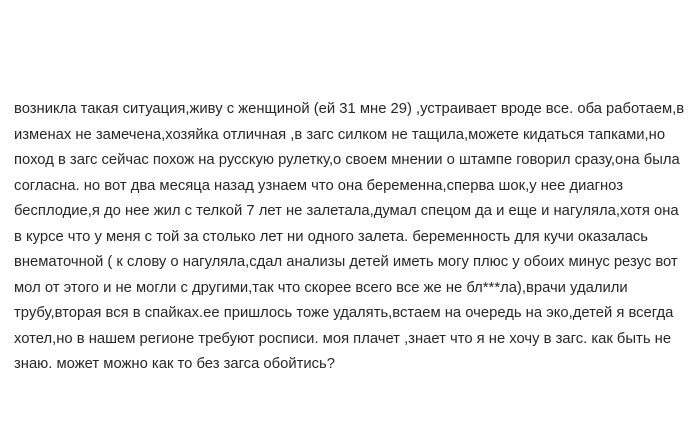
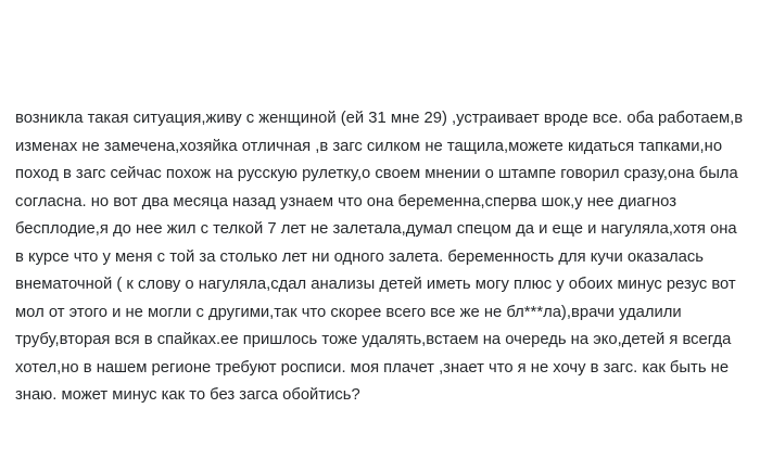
- возникла такая ситуация,живу с женщиной (ей 31 мне 29) ,устраивает вроде все. оба работаем,в изменах не замечена,хозяйка отличная ,в загс силком не тащила,можете кидаться тапками,но поход в загс сейчас похож на русскую рулетку,о своем мнении о штампе говорил сразу,она была согласна. но вот два месяца назад узнаем что она беременна,сперва шок,у нее диагноз бесплодие,я до нее жил с телкой 7 лет не залетала,думал спецом да и еще и нагуляла,хотя она в курсе что у меня с той за столько лет ни одного залета. беременность для кучи оказалась внематочной ( к слову о нагуляла,сдал анализы детей иметь могу плюс у обоих минус резус вот мол от этого и не могли с другими,так что скорее всего все же не бл***ла),врачи удалили трубу,вторая вся в спайках.ее пришлось тоже удалять,встаем на очередь на эко,детей я всегда хотел,но в нашем регионе требуют росписи. моя плачет ,знает что я не хочу в загс. как быть не знаю. может можно как то без загса обойтись?
+ возникла такая ситуация,живу с женщиной (ей 31 мне 29) ,устраивает вроде все. оба работаем,в изменах не замечена,хозяйка отличная ,в загс силком не тащила,можете кидаться тапками,но поход в загс сейчас похож на русскую рулетку,о своем мнении о штампе говорил сразу,она была согласна. но вот два месяца назад узнаем что она беременна,сперва шок,у нее диагноз бесплодие,я до нее жил с телкой 7 лет не залетала,думал спецом да и еще и нагуляла,хотя она в курсе что у меня с той за столько лет ни одного залета. беременность для кучи оказалась внематочной ( к слову о нагуляла,сдал анализы детей иметь могу плюс у обоих минус резус вот мол от этого и не могли с другими,так что скорее всего все же не бл***ла),врачи удалили трубу,вторая вся в спайках.ее пришлось тоже удалять,встаем на очередь на эко,детей я всегда хотел,но в нашем регионе требуют росписи. моя плачет ,знает что я не хочу в загс. как быть не знаю. может минус как то без загса обойтись?
